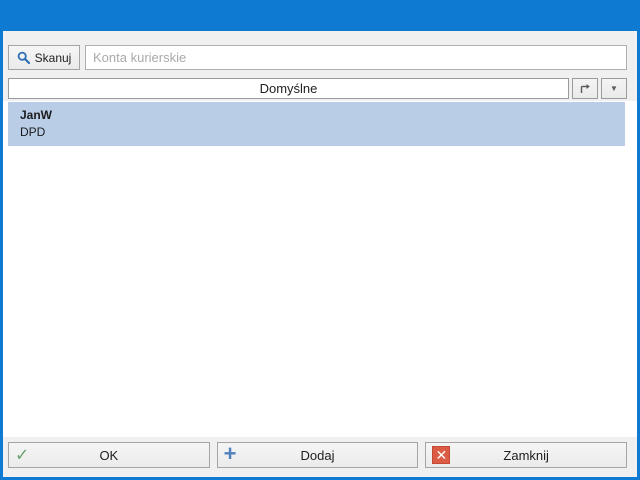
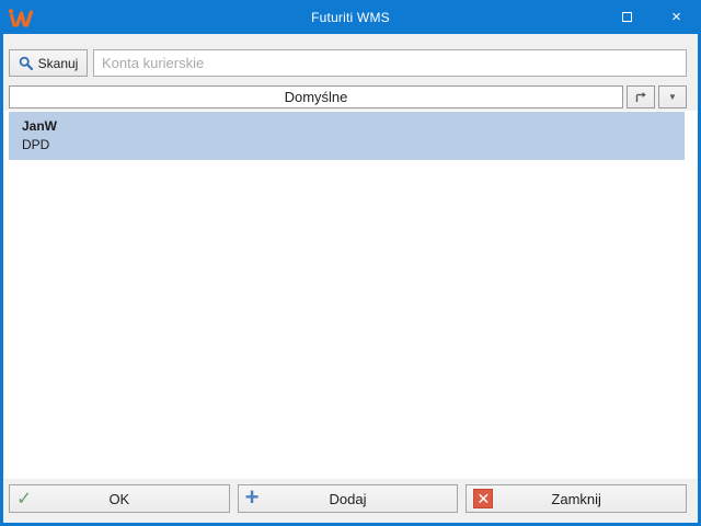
+ Futuriti WMS
+ ×
  Skanuj
  Konta kurierskie
  Domyślne
  ▼
  JanW
  DPD
  ✓
  OK
  +
  Dodaj
  ✕
  Zamknij
